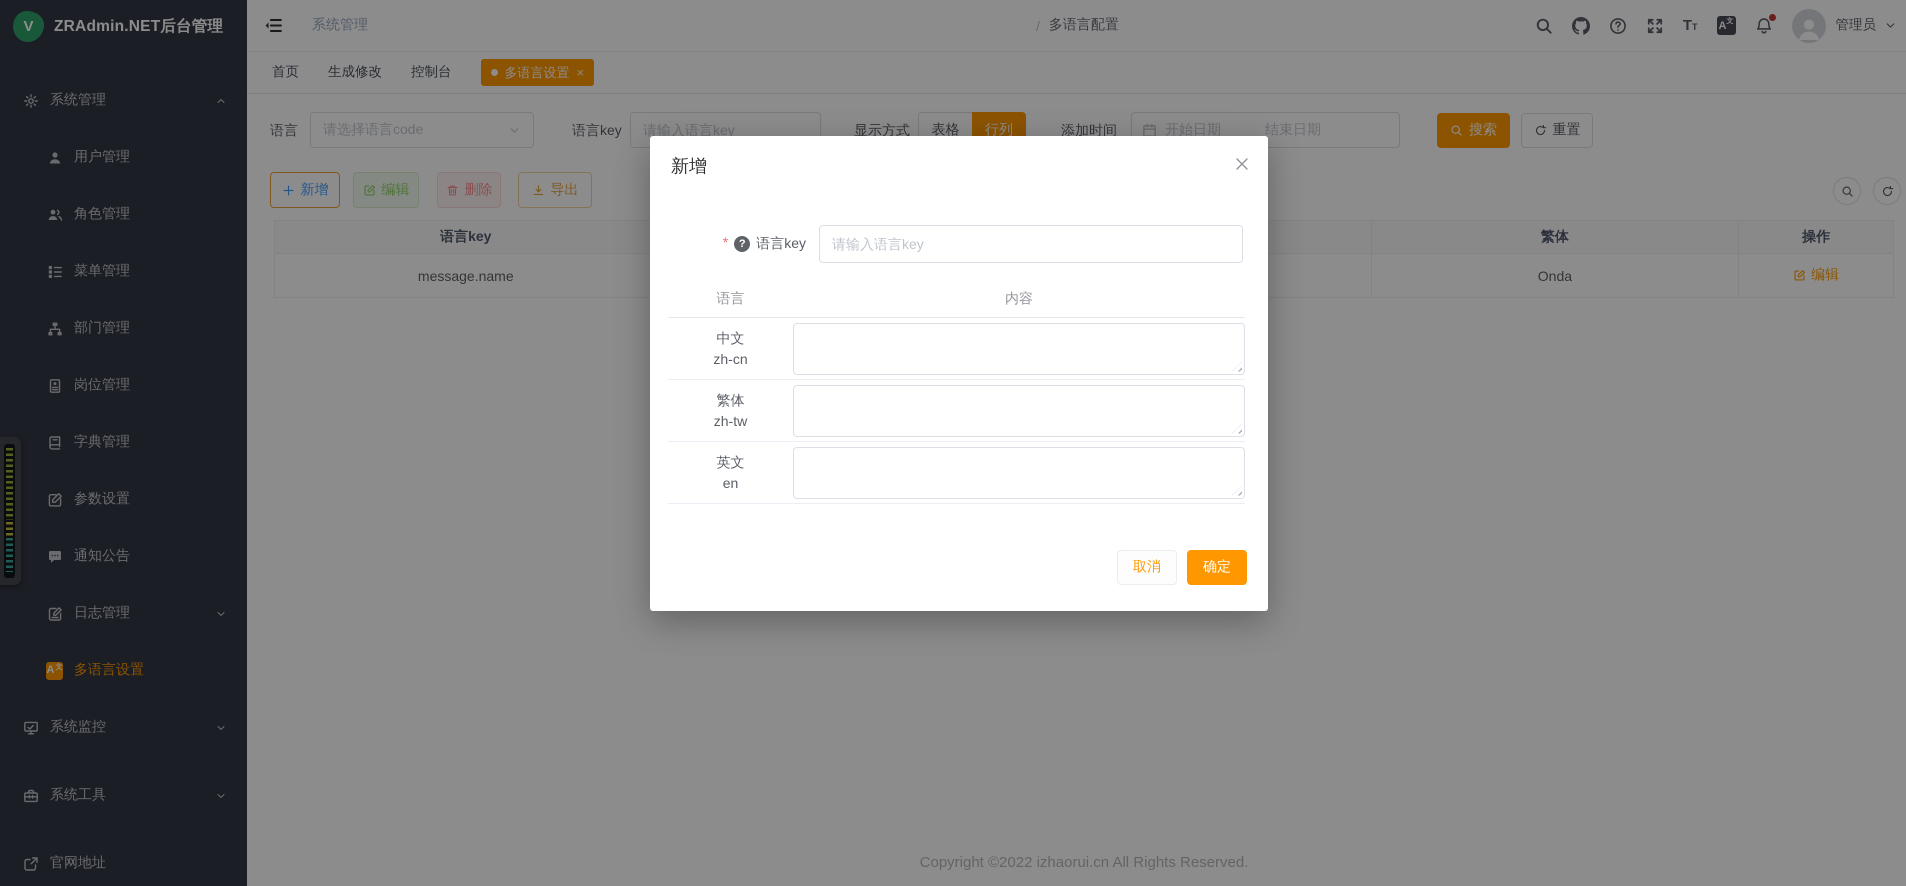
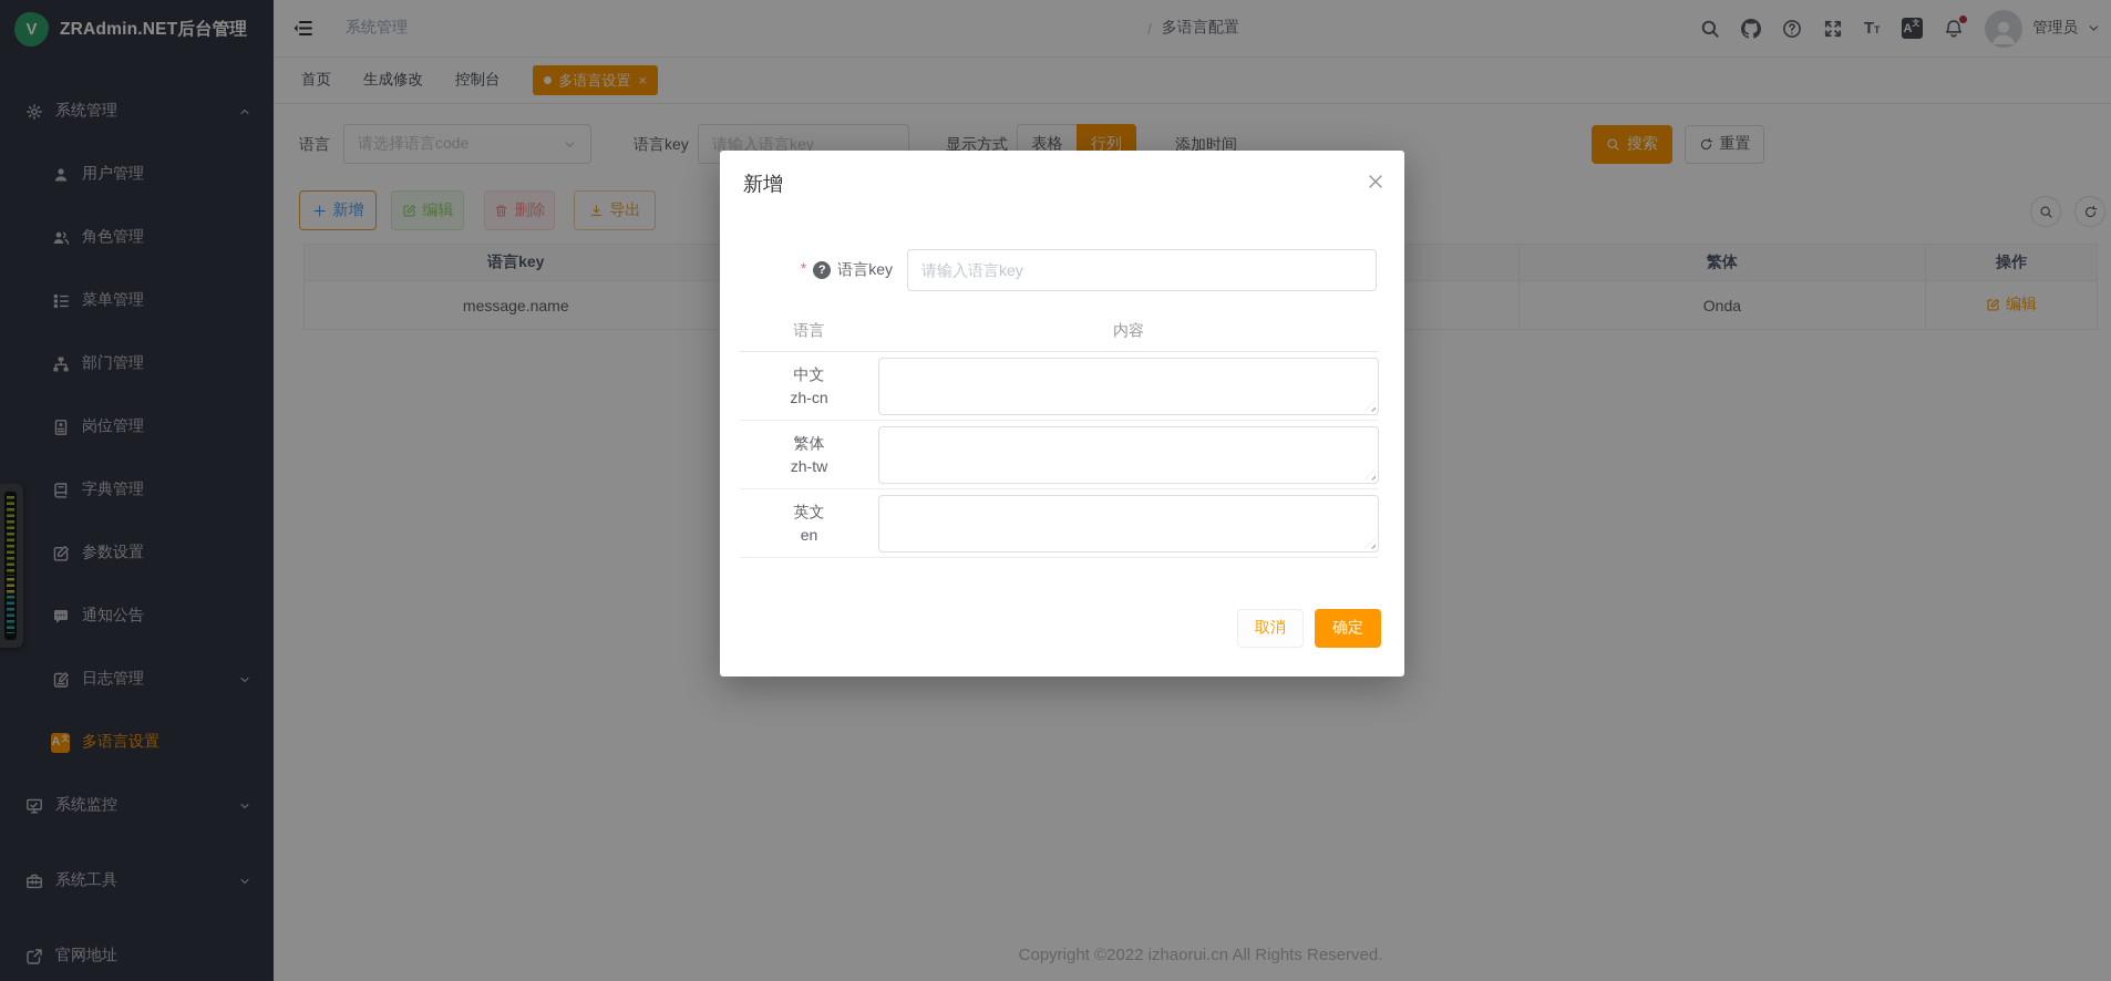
  V
  ZRAdmin.NET后台管理
  系统管理
  用户管理
  角色管理
  菜单管理
  部门管理
  岗位管理
  字典管理
  参数设置
  通知公告
  日志管理
  A
  多语言设置
  系统监控
  系统工具
  官网地址
  系统管理
  /
  多语言配置
  TT
  A
  管理员
  首页
  生成修改
  控制台
  多语言设置
  ×
  语言
  请选择语言code
  语言key
  请输入语言key
  显示方式
  表格
  行列
  添加时间
- 开始日期
- 结束日期
  搜索
  重置
  新增
  编辑
  删除
  导出
  语言key
  繁体
  操作
  message.name
  Onda
  编辑
  Copyright ©2022 izhaorui.cn All Rights Reserved.
  新增
  *
  ?
  语言key
  请输入语言key
  语言
  内容
  中文
  zh-cn
  繁体
  zh-tw
  英文
  en
  取消
  确定
